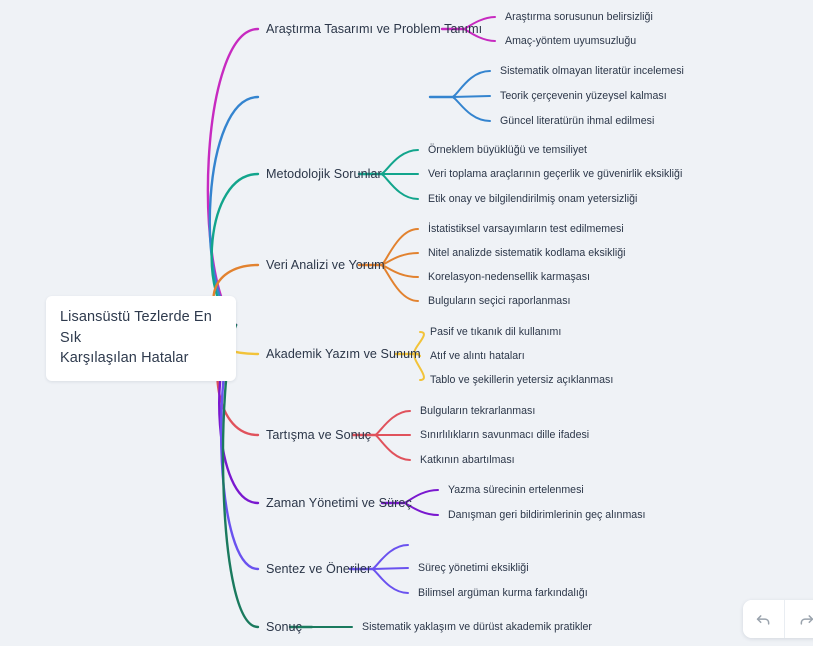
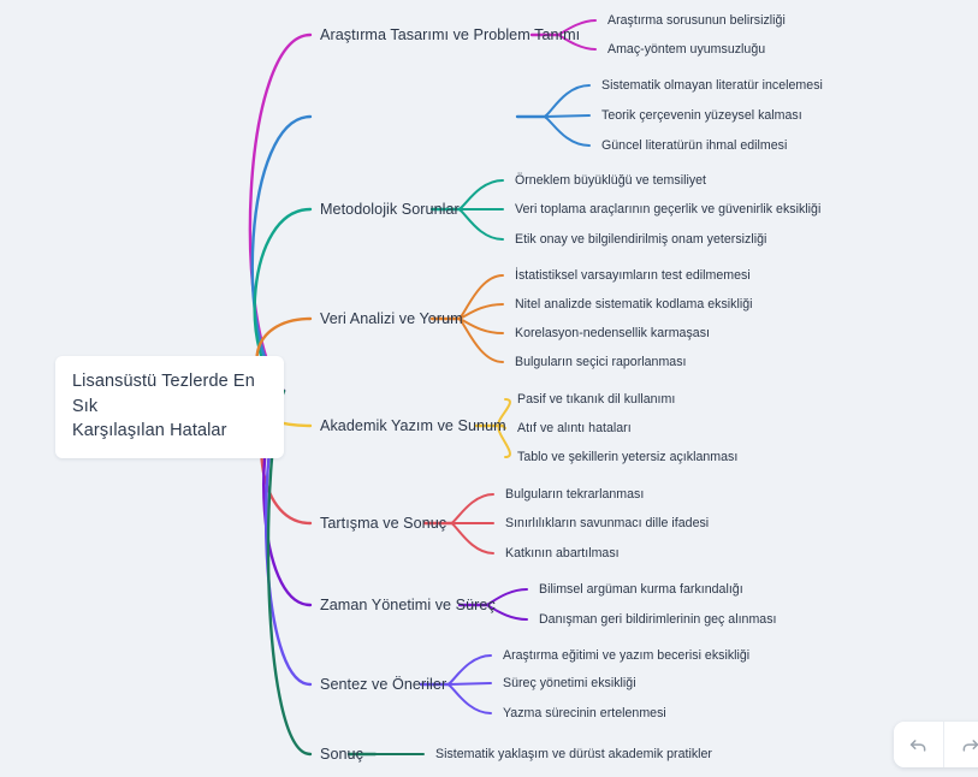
  Lisansüstü Tezlerde En Sık
  Karşılaşılan Hatalar
  Araştırma Tasarımı ve Problem Tanımı
  Araştırma sorusunun belirsizliği
  Amaç-yöntem uyumsuzluğu
  Sistematik olmayan literatür incelemesi
  Teorik çerçevenin yüzeysel kalması
  Güncel literatürün ihmal edilmesi
  Metodolojik Sorunlar
  Örneklem büyüklüğü ve temsiliyet
  Veri toplama araçlarının geçerlik ve güvenirlik eksikliği
  Etik onay ve bilgilendirilmiş onam yetersizliği
  Veri Analizi ve Yorum
  İstatistiksel varsayımların test edilmemesi
  Nitel analizde sistematik kodlama eksikliği
  Korelasyon-nedensellik karmaşası
  Bulguların seçici raporlanması
  Akademik Yazım ve Sunum
  Pasif ve tıkanık dil kullanımı
  Atıf ve alıntı hataları
  Tablo ve şekillerin yetersiz açıklanması
  Tartışma ve Sonuç
  Bulguların tekrarlanması
  Sınırlılıkların savunmacı dille ifadesi
  Katkının abartılması
  Zaman Yönetimi ve Süreç
- Yazma sürecinin ertelenmesi
+ Bilimsel argüman kurma farkındalığı
  Danışman geri bildirimlerinin geç alınması
  Sentez ve Öneriler
+ Araştırma eğitimi ve yazım becerisi eksikliği
  Süreç yönetimi eksikliği
- Bilimsel argüman kurma farkındalığı
+ Yazma sürecinin ertelenmesi
  Sonuç
  Sistematik yaklaşım ve dürüst akademik pratikler
